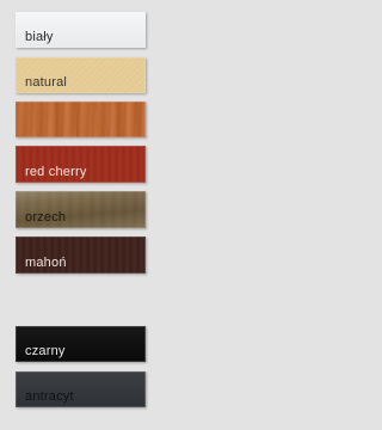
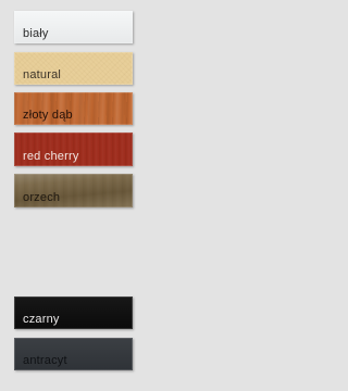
  biały
  natural
+ złoty dąb
  red cherry
  orzech
- mahoń
  czarny
  antracyt
